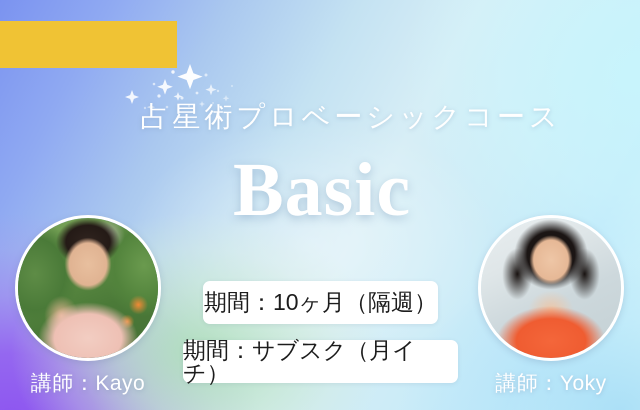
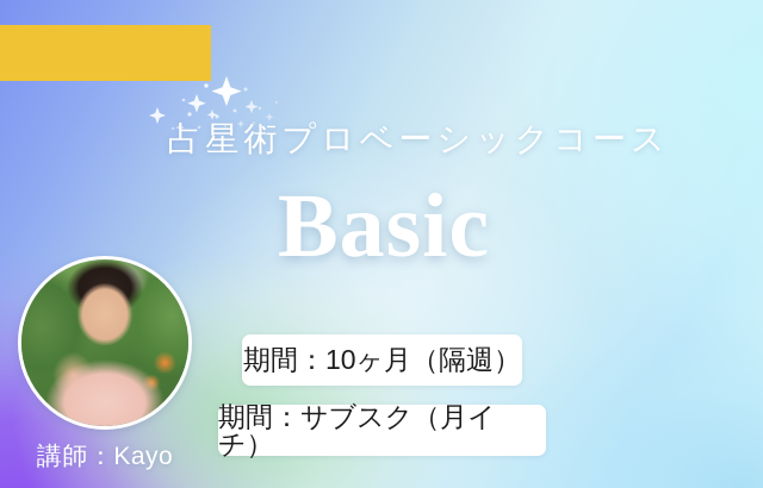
  占星術プロベーシックコース
  Basic
  講師：Kayo
- 講師：Yoky
  期間：10ヶ月（隔週）
  期間：サブスク（月イチ）
